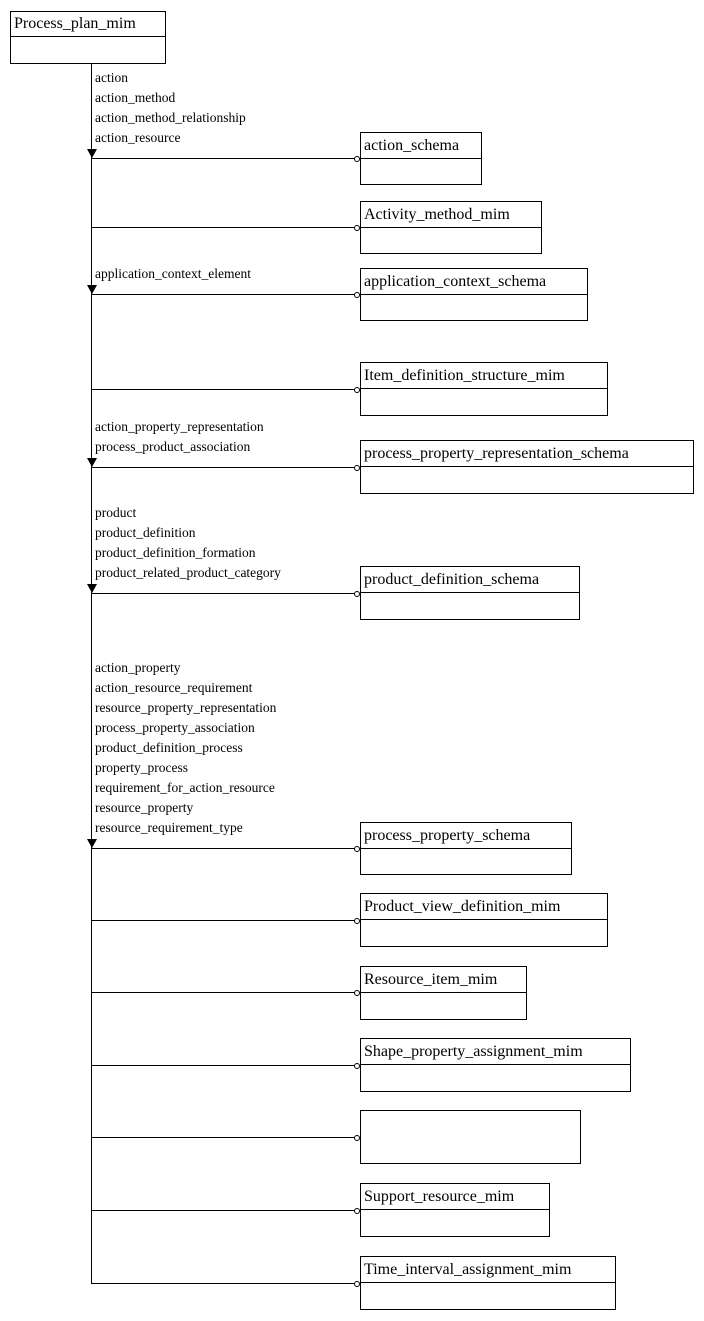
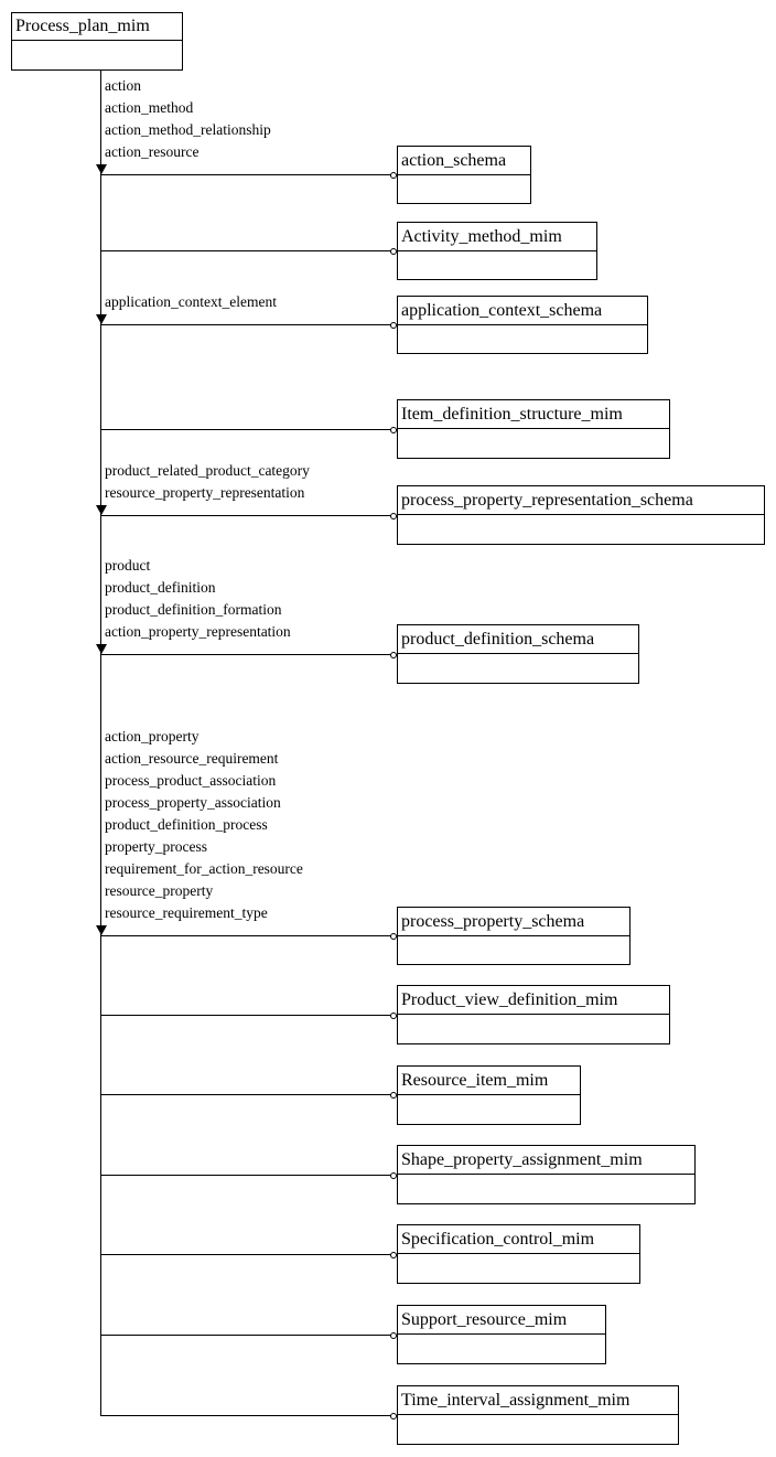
  Process_plan_mim
  action_schema
  action
  action_method
  action_method_relationship
  action_resource
  Activity_method_mim
  application_context_schema
  application_context_element
  Item_definition_structure_mim
  process_property_representation_schema
- action_property_representation
+ product_related_product_category
- process_product_association
+ resource_property_representation
  product_definition_schema
  product
  product_definition
  product_definition_formation
- product_related_product_category
+ action_property_representation
  process_property_schema
  action_property
  action_resource_requirement
- resource_property_representation
+ process_product_association
  process_property_association
  product_definition_process
  property_process
  requirement_for_action_resource
  resource_property
  resource_requirement_type
  Product_view_definition_mim
  Resource_item_mim
  Shape_property_assignment_mim
+ Specification_control_mim
  Support_resource_mim
  Time_interval_assignment_mim
